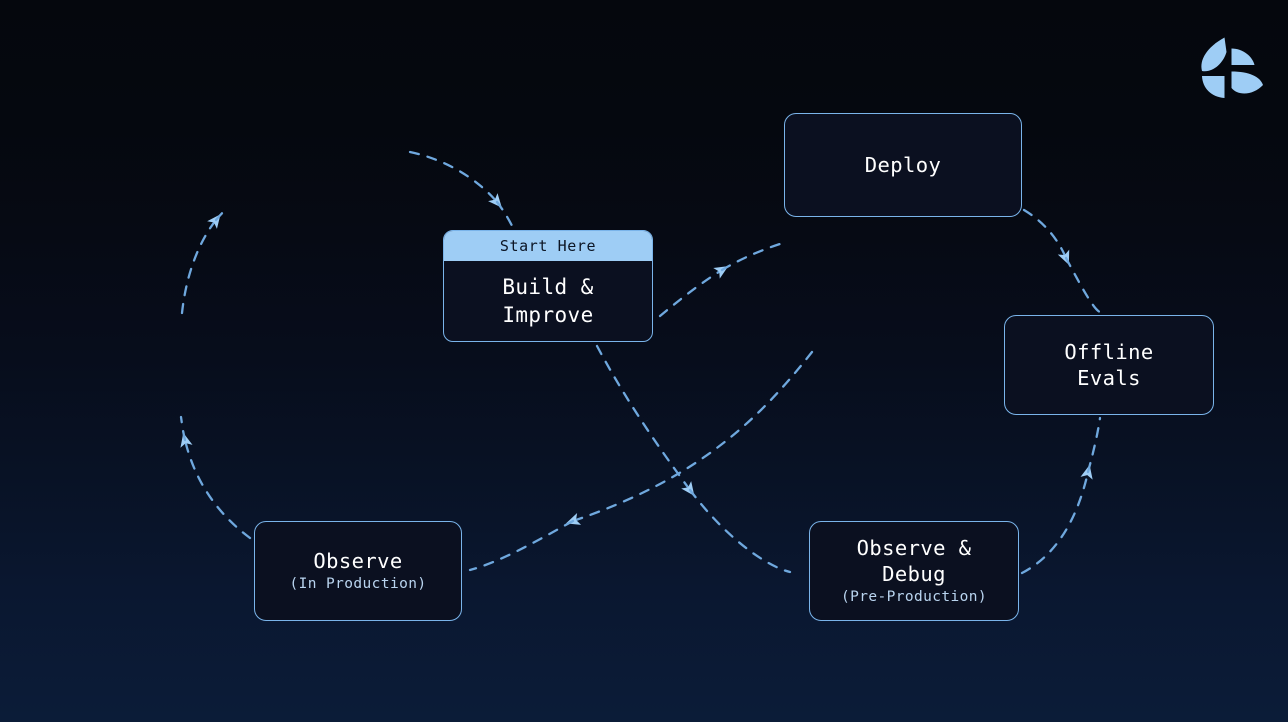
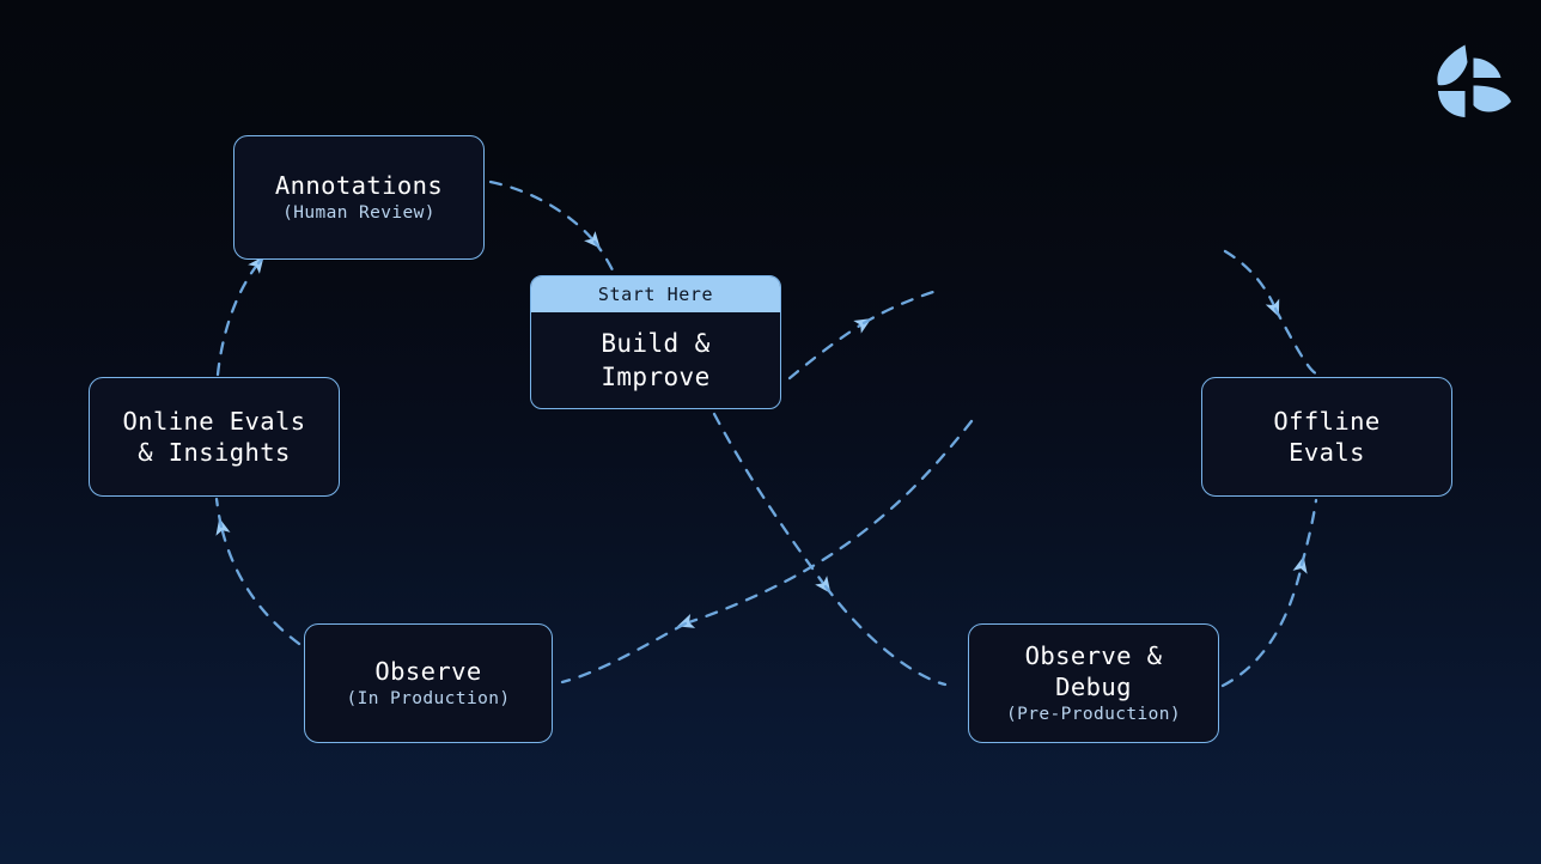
+ Annotations
+ (Human Review)
+ Online Evals
+ & Insights
  Observe
  (In Production)
  Start Here
  Build &
  Improve
- Deploy
  Offline
  Evals
  Observe &
  Debug
  (Pre-Production)
